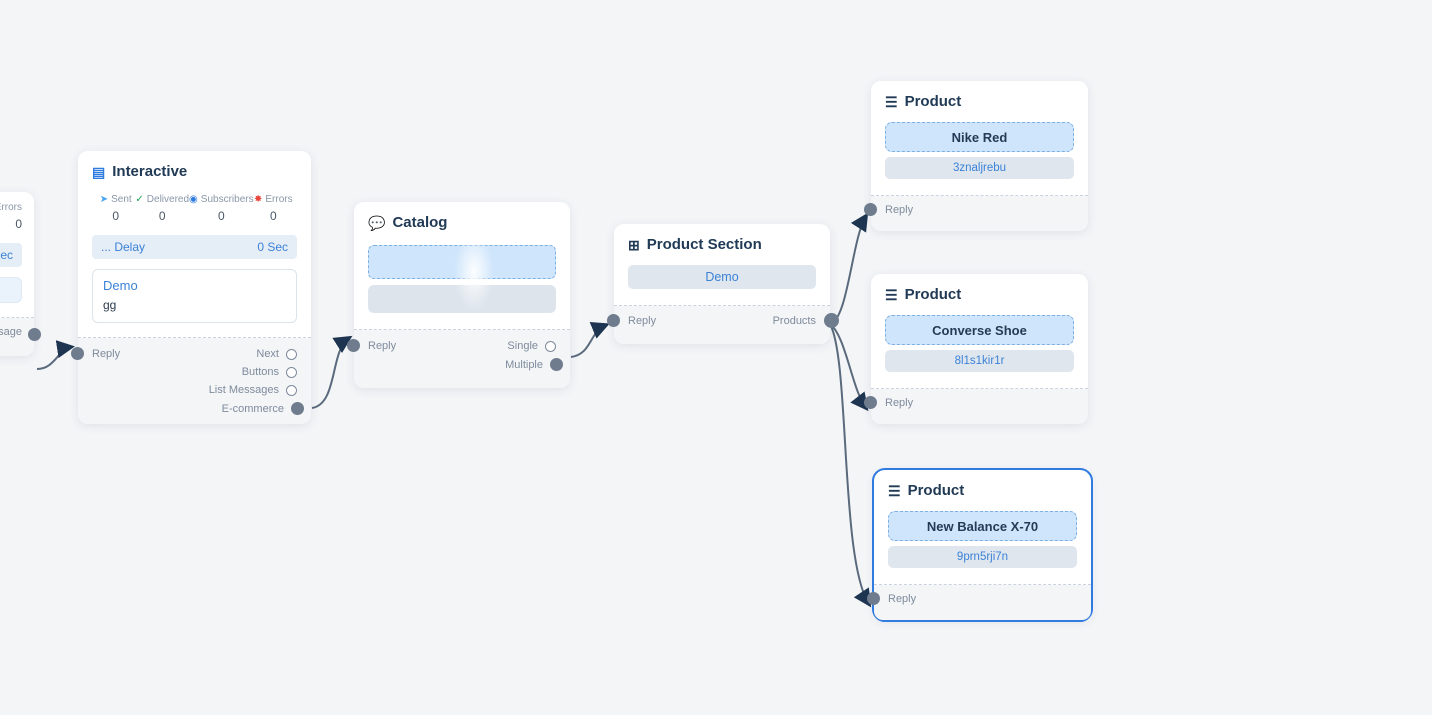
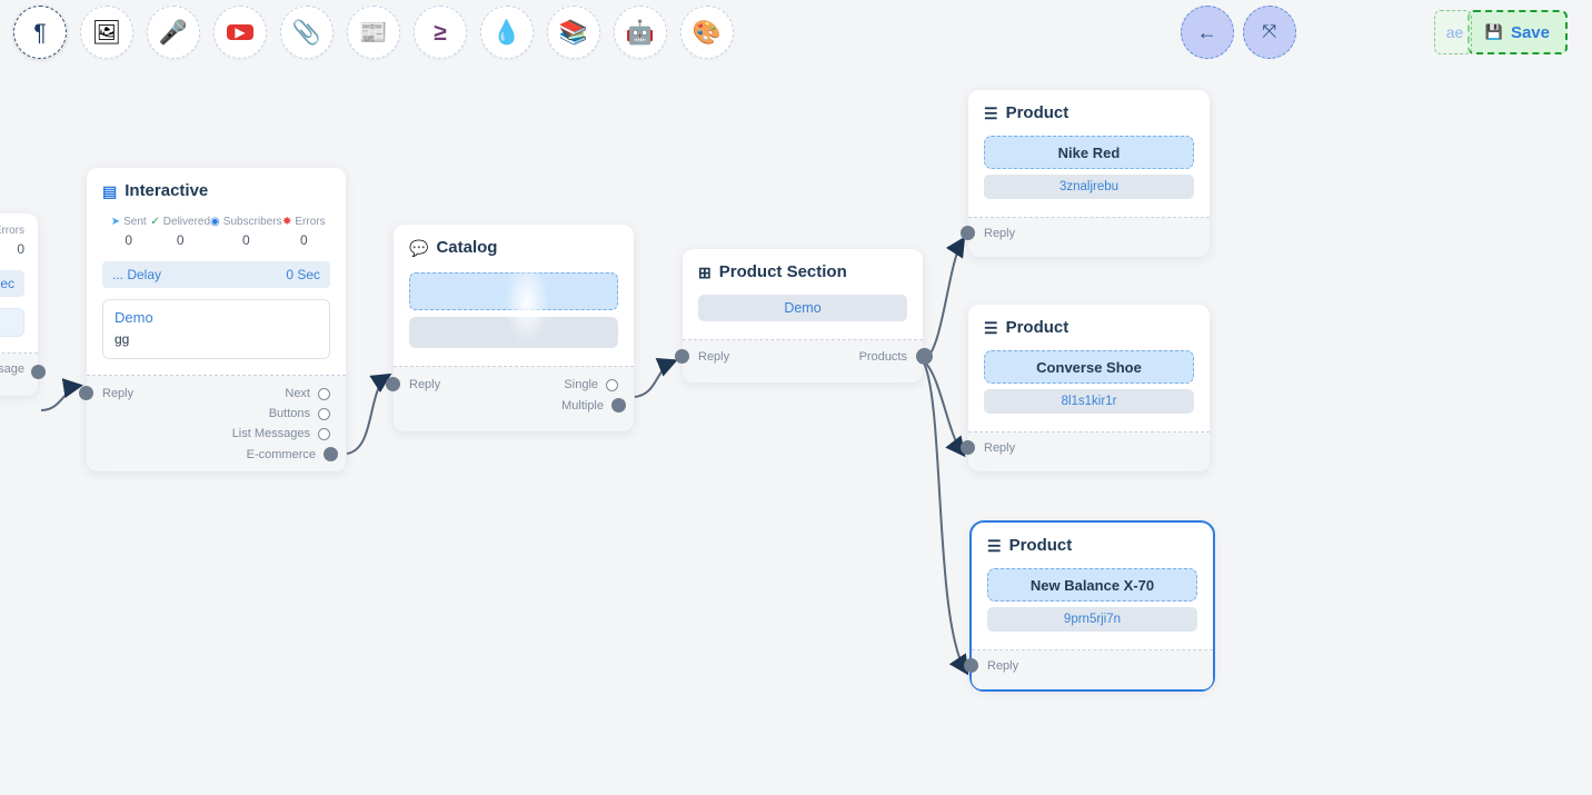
+ ¶
+ 🖼
+ 🎤
+ ▶
+ 📎
+ 📰
+ ≥
+ 💧
+ 📚
+ 🤖
+ 🎨
+ ←
+ ⤧
+ ae
+ 💾
+ Save
  rrors
  0
  ▤
  Interactive
  ➤
  Sent
  0
  ✓
  Delivered
  0
  ◉
  Subscribers
  0
  ✸
  Errors
  0
  ... Delay
  0 Sec
  Demo
  gg
  Reply
  Next
  Buttons
  List Messages
  E-commerce
  💬
  Catalog
  Reply
  Single
  Multiple
  ⊞
  Product Section
  Demo
  Reply
  Products
  ☰
  Product
  Nike Red
  3znaljrebu
  Reply
  ☰
  Product
  Converse Shoe
  8l1s1kir1r
  Reply
  ☰
  Product
  New Balance X-70
  9prn5rji7n
  Reply
